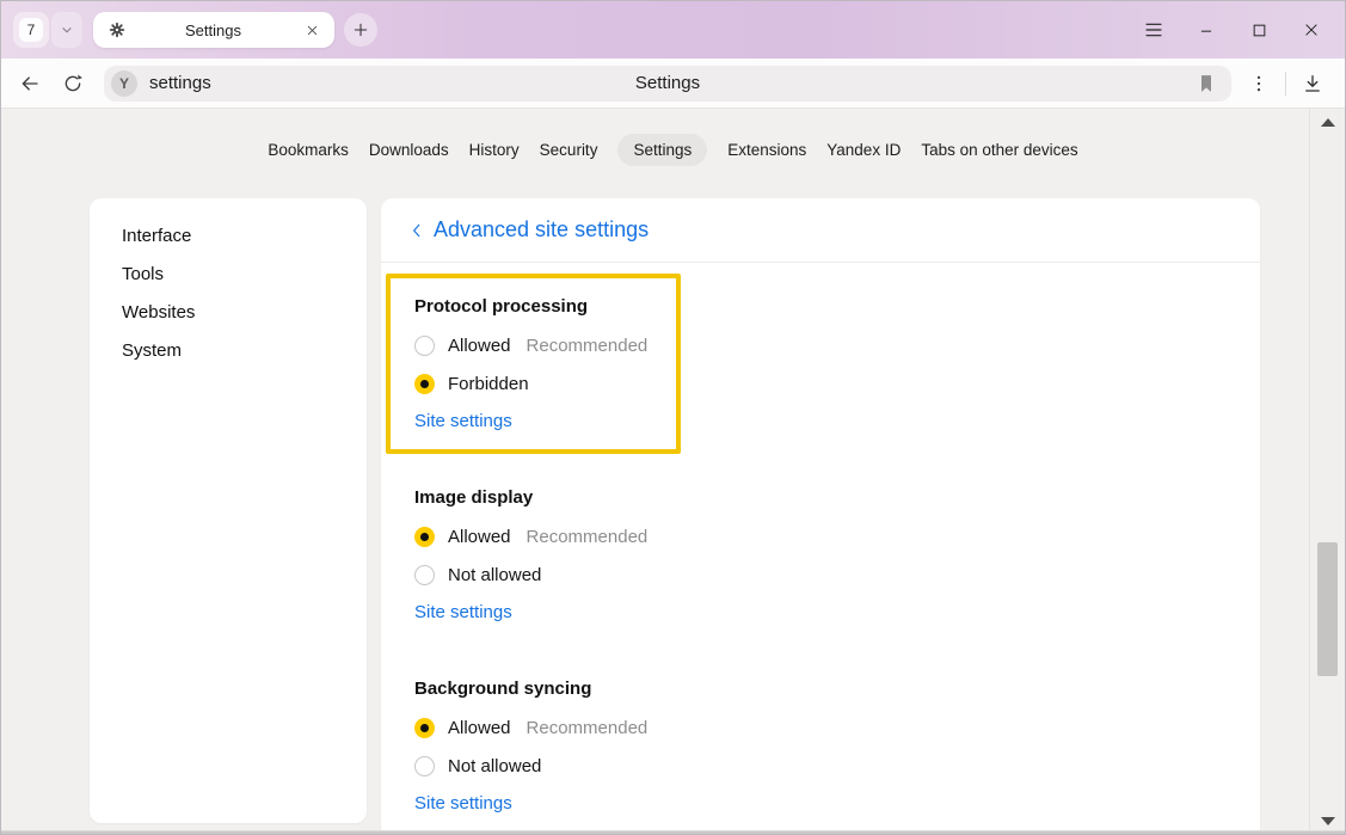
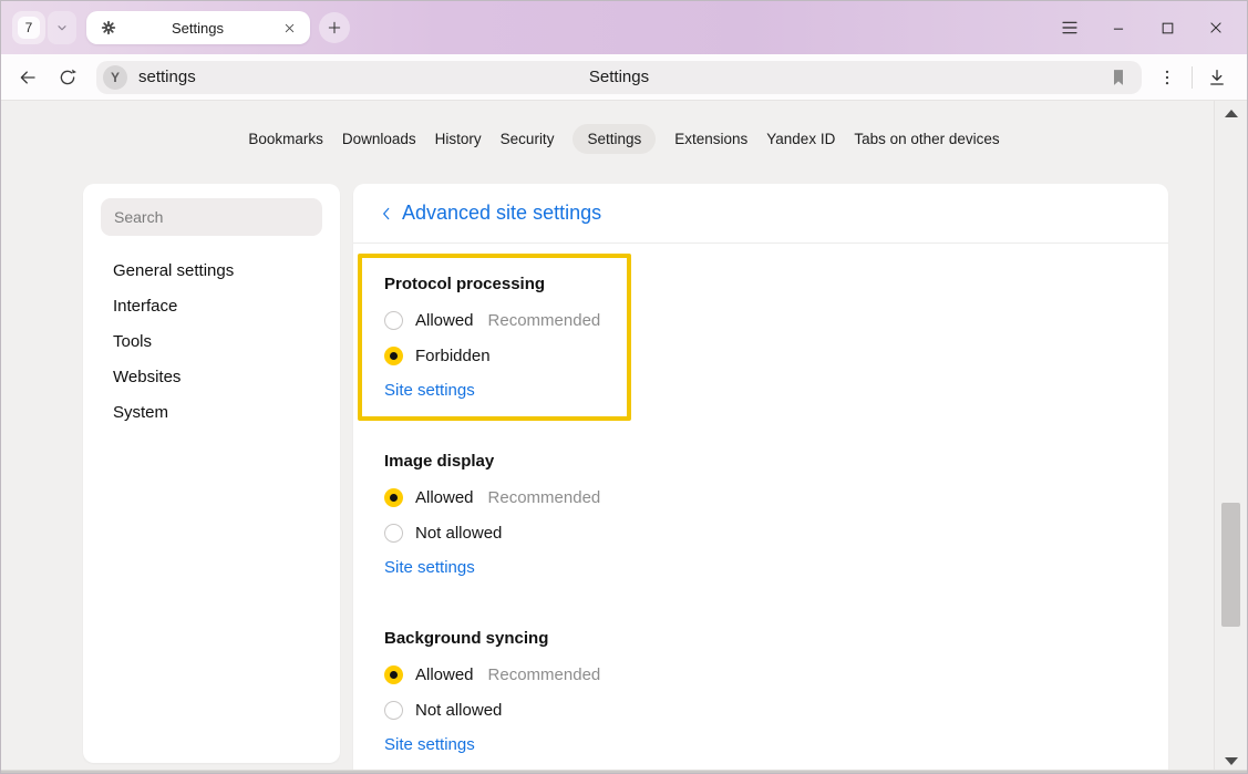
  7
  Settings
  Y
  settings
  Settings
  Bookmarks
  Downloads
  History
  Security
  Settings
  Extensions
  Yandex ID
  Tabs on other devices
+ Search
+ General settings
  Interface
  Tools
  Websites
  System
  Advanced site settings
  Protocol processing
  Allowed
  Recommended
  Forbidden
  Site settings
  Image display
  Allowed
  Recommended
  Not allowed
  Site settings
  Background syncing
  Allowed
  Recommended
  Not allowed
  Site settings
